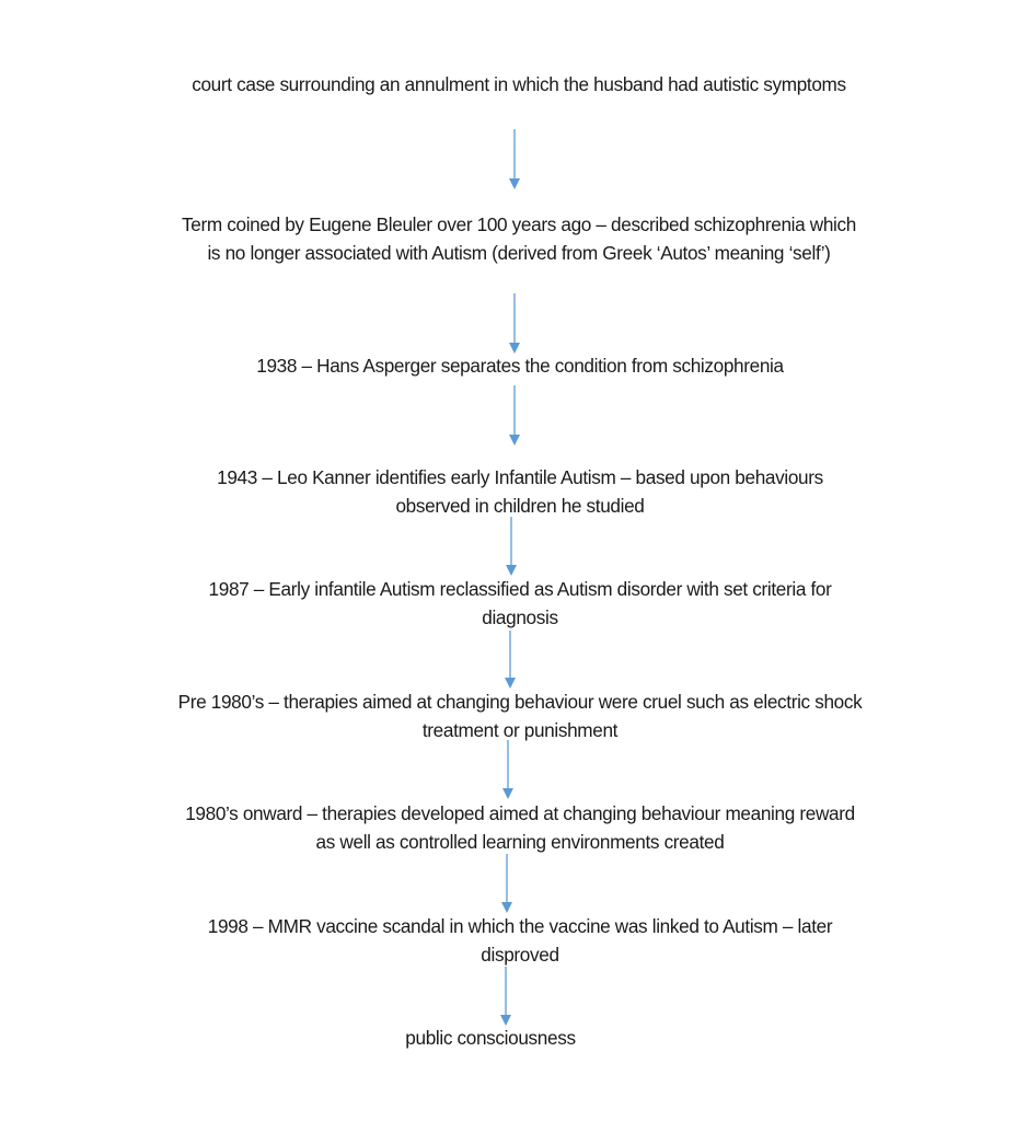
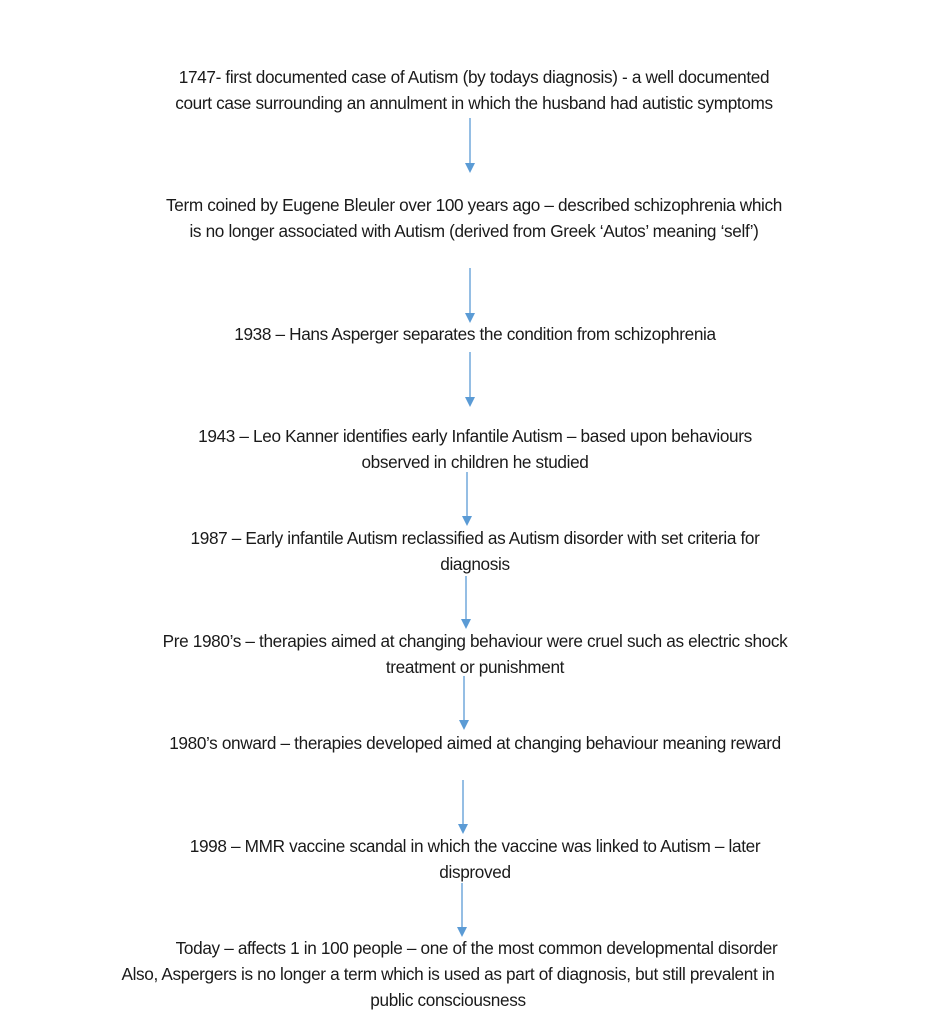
+ 1747- first documented case of Autism (by todays diagnosis) - a well documented
  court case surrounding an annulment in which the husband had autistic symptoms
  Term coined by Eugene Bleuler over 100 years ago – described schizophrenia which
  is no longer associated with Autism (derived from Greek ‘Autos’ meaning ‘self’)
  1938 – Hans Asperger separates the condition from schizophrenia
  1943 – Leo Kanner identifies early Infantile Autism – based upon behaviours
  observed in children he studied
  1987 – Early infantile Autism reclassified as Autism disorder with set criteria for
  diagnosis
  Pre 1980’s – therapies aimed at changing behaviour were cruel such as electric shock
  treatment or punishment
  1980’s onward – therapies developed aimed at changing behaviour meaning reward
- as well as controlled learning environments created
  1998 – MMR vaccine scandal in which the vaccine was linked to Autism – later
  disproved
+ Today – affects 1 in 100 people – one of the most common developmental disorder
+ Also, Aspergers is no longer a term which is used as part of diagnosis, but still prevalent in
  public consciousness
